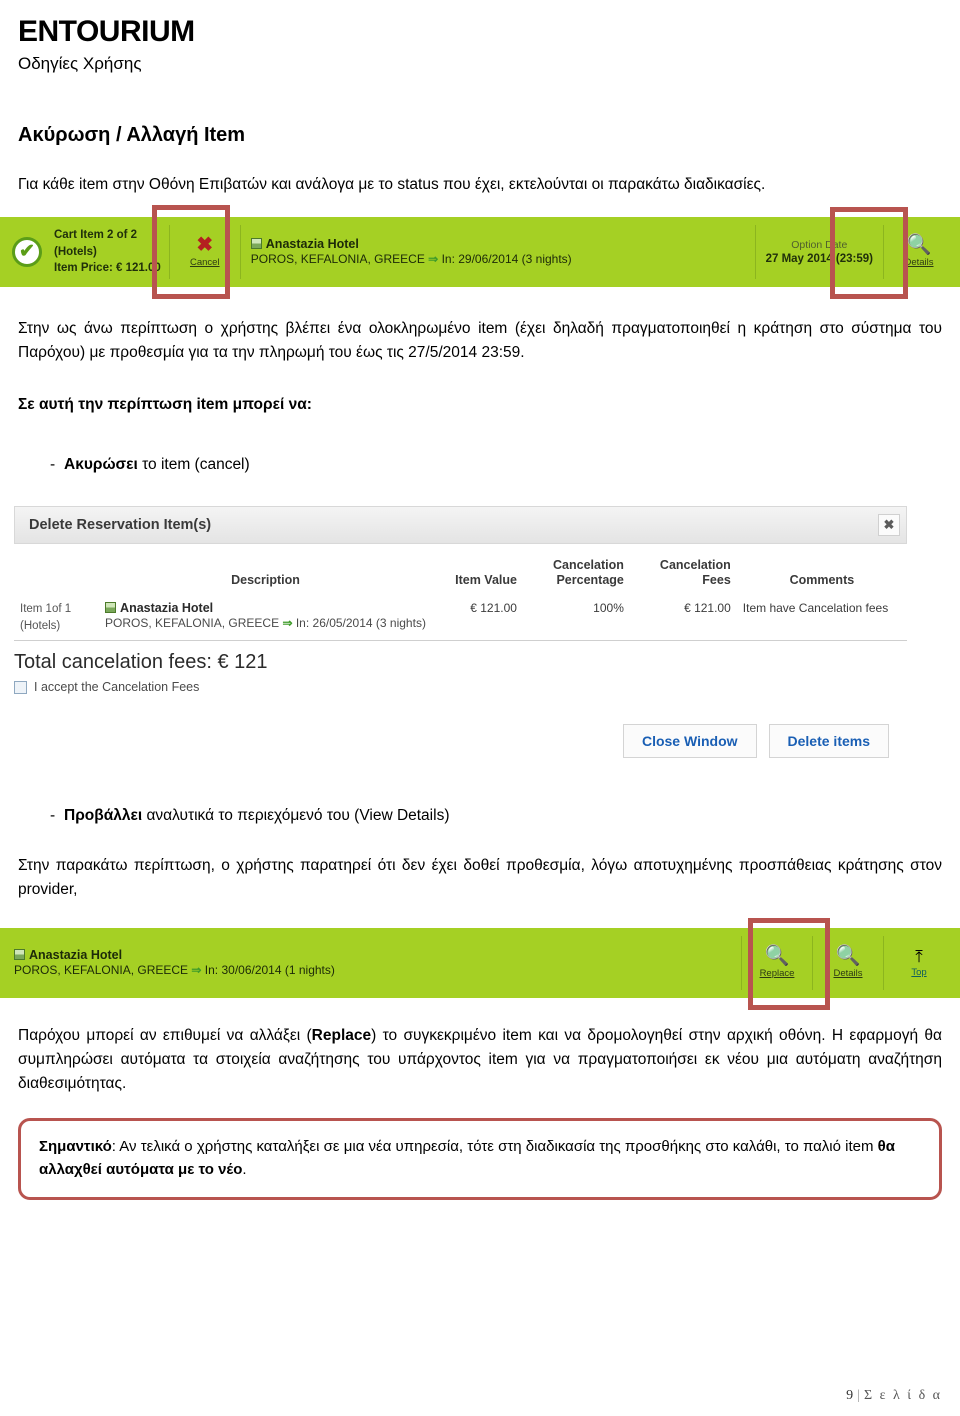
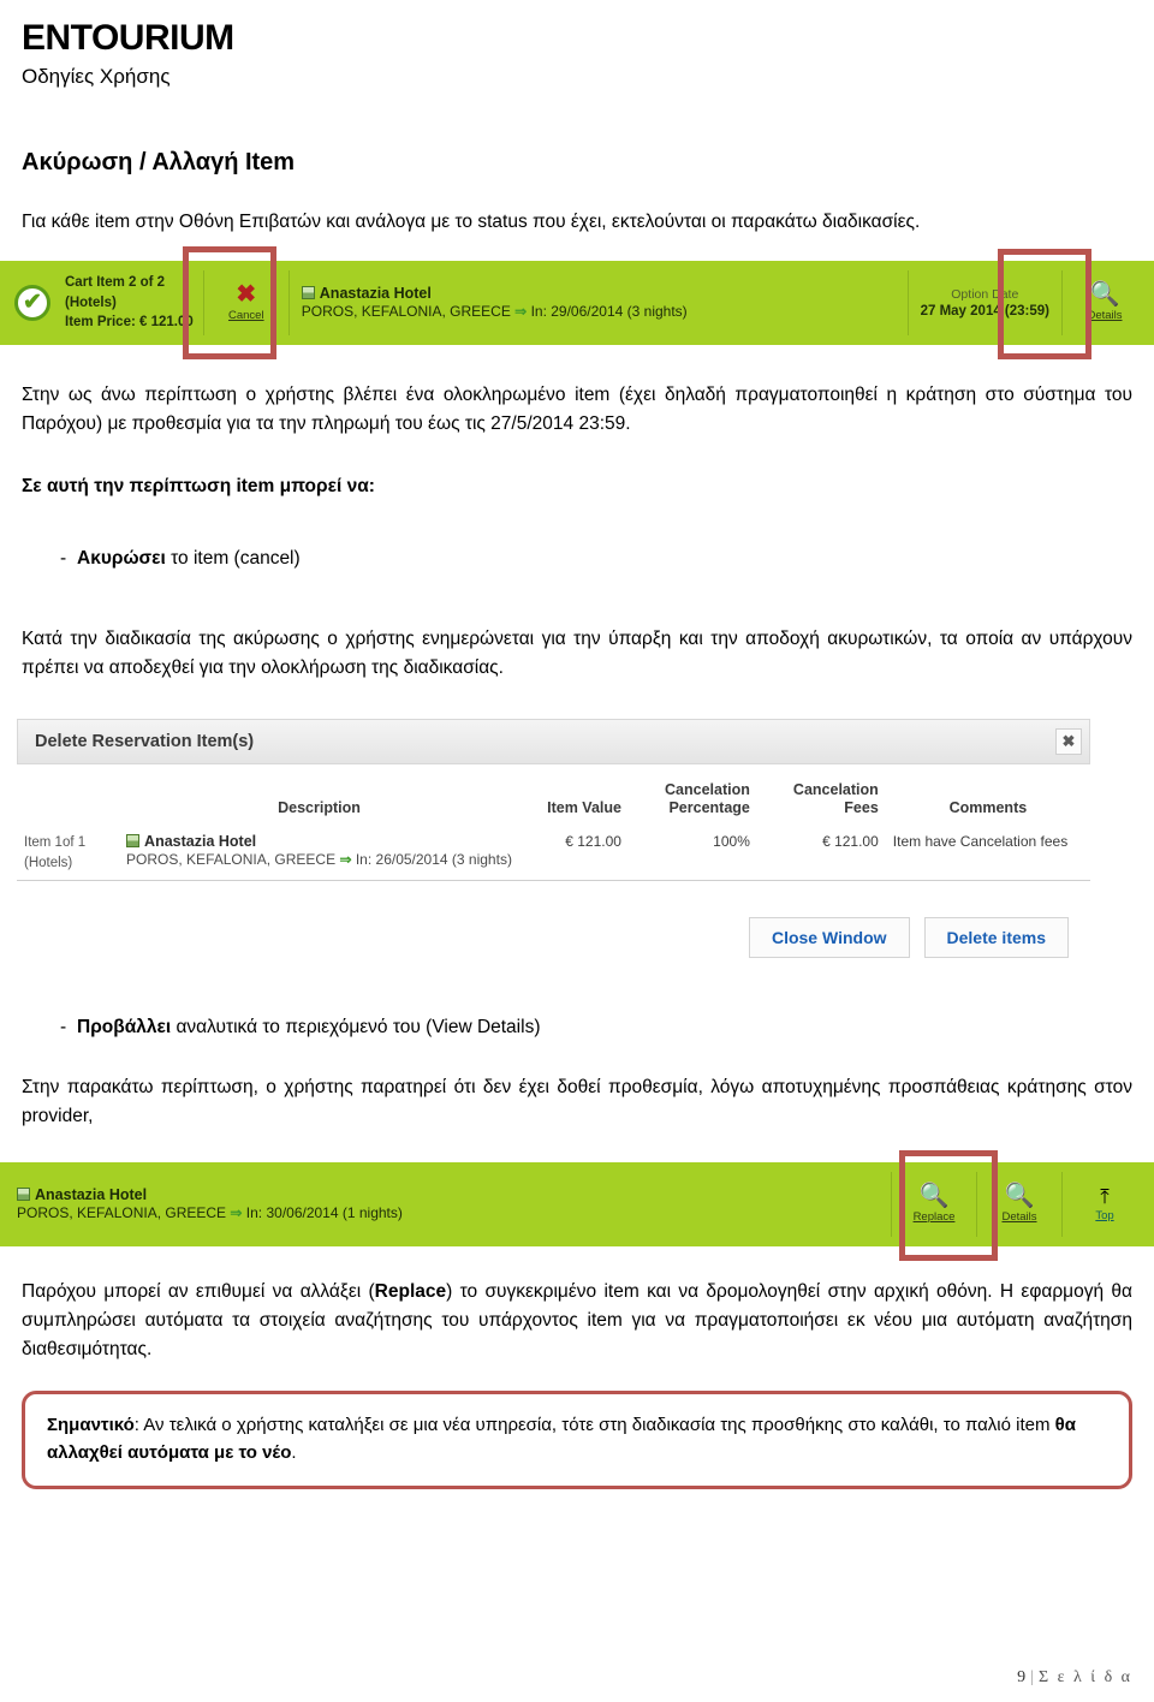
  ENTOURIUM
  Οδηγίες Χρήσης
  Ακύρωση / Αλλαγή Item
  Για κάθε item στην Οθόνη Επιβατών και ανάλογα με το status που έχει, εκτελούνται οι παρακάτω διαδικασίες.
  ✔
  Cart Item 2 of 2
  (Hotels)
  Item Price: € 121.00
  ✖
  Cancel
  Anastazia Hotel
  POROS, KEFALONIA, GREECE ⇒ In: 29/06/2014 (3 nights)
  Option Date
  27 May 2014 (23:59)
  🔍
  Details
  Στην ως άνω περίπτωση ο χρήστης βλέπει ένα ολοκληρωμένο item (έχει δηλαδή πραγματοποιηθεί η κράτηση στο σύστημα του Παρόχου) με προθεσμία για τα την πληρωμή του έως τις 27/5/2014 23:59.
  Σε αυτή την περίπτωση item μπορεί να:
  -
  Ακυρώσει το item (cancel)
+ Κατά την διαδικασία της ακύρωσης ο χρήστης ενημερώνεται για την ύπαρξη και την αποδοχή ακυρωτικών, τα οποία αν υπάρχουν πρέπει να αποδεχθεί για την ολοκλήρωση της διαδικασίας.
  Delete Reservation Item(s)
  ✖
  	Description	Item Value	Cancelation Percentage	Cancelation Fees	Comments
  Item 1of 1 (Hotels)	Anastazia Hotel POROS, KEFALONIA, GREECE ⇒ In: 26/05/2014 (3 nights)	€ 121.00	100%	€ 121.00	Item have Cancelation fees
- Total cancelation fees: € 121
- I accept the Cancelation Fees
  Close Window
  Delete items
  -
  Προβάλλει αναλυτικά το περιεχόμενό του (View Details)
  Στην παρακάτω περίπτωση, ο χρήστης παρατηρεί ότι δεν έχει δοθεί προθεσμία, λόγω αποτυχημένης προσπάθειας κράτησης στον provider,
  Anastazia Hotel
  POROS, KEFALONIA, GREECE ⇒ In: 30/06/2014 (1 nights)
  🔍
  Replace
  🔍
  Details
  ⤒
  Top
  Παρόχου μπορεί αν επιθυμεί να αλλάξει (Replace) το συγκεκριμένο item και να δρομολογηθεί στην αρχική οθόνη. Η εφαρμογή θα συμπληρώσει αυτόματα τα στοιχεία αναζήτησης του υπάρχοντος item για να πραγματοποιήσει εκ νέου μια αυτόματη αναζήτηση διαθεσιμότητας.
  Σημαντικό: Αν τελικά ο χρήστης καταλήξει σε μια νέα υπηρεσία, τότε στη διαδικασία της προσθήκης στο καλάθι, το παλιό item θα αλλαχθεί αυτόματα με το νέο.
  9 | Σ ε λ ί δ α
